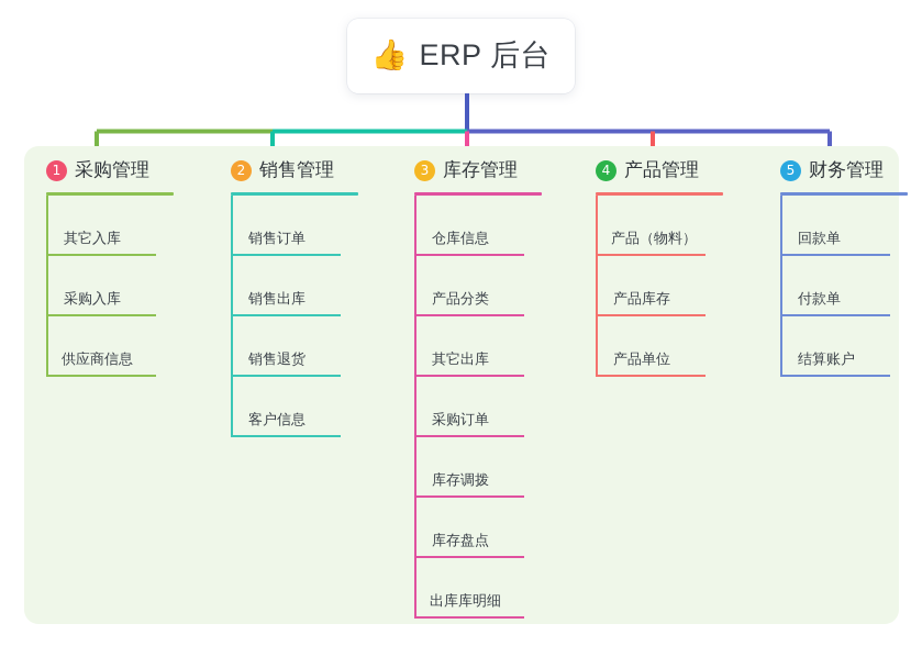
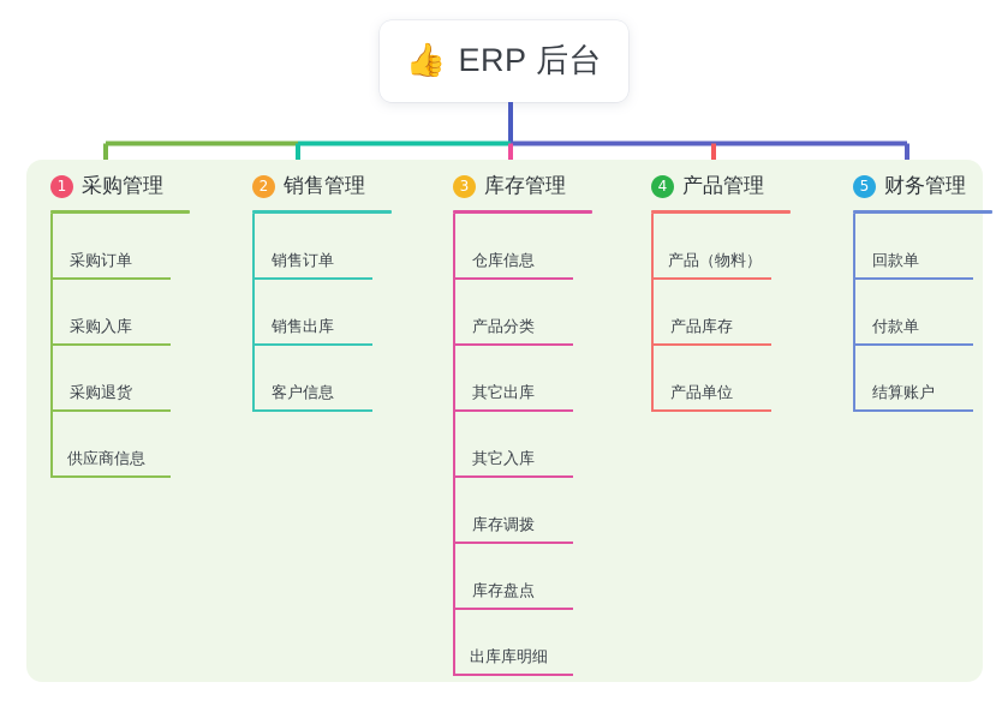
  👍
  ERP 后台
  1
  采购管理
- 其它入库
+ 采购订单
  采购入库
+ 采购退货
  供应商信息
  2
  销售管理
  销售订单
  销售出库
- 销售退货
  客户信息
  3
  库存管理
  仓库信息
  产品分类
  其它出库
- 采购订单
+ 其它入库
  库存调拨
  库存盘点
  出库库明细
  4
  产品管理
  产品（物料）
  产品库存
  产品单位
  5
  财务管理
  回款单
  付款单
  结算账户
